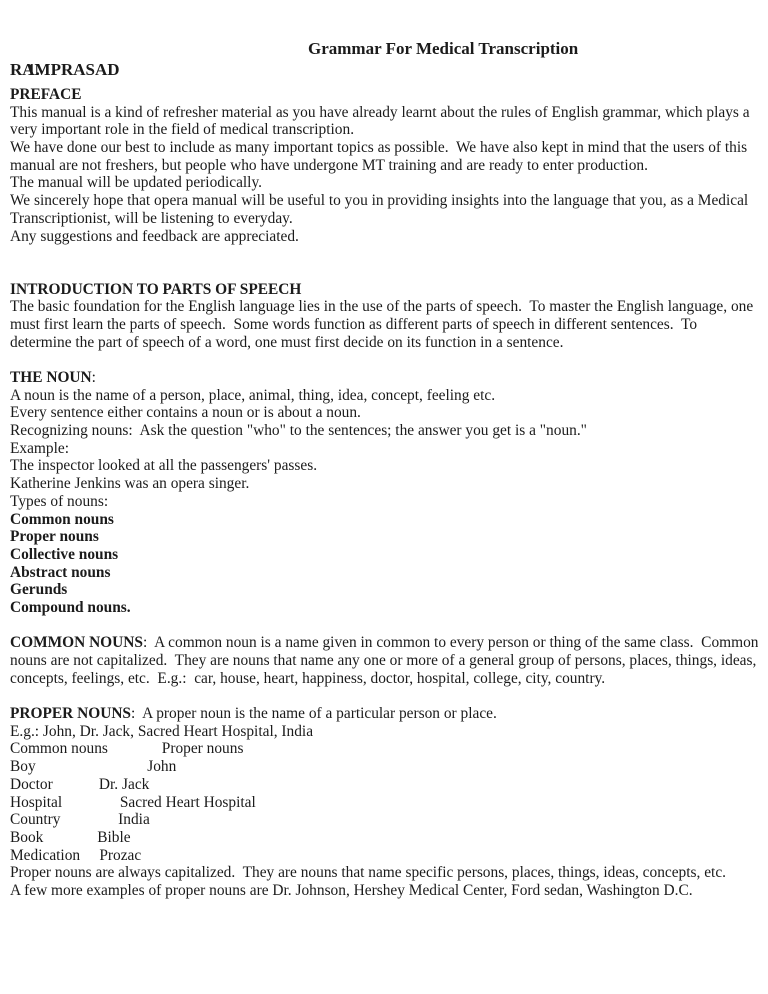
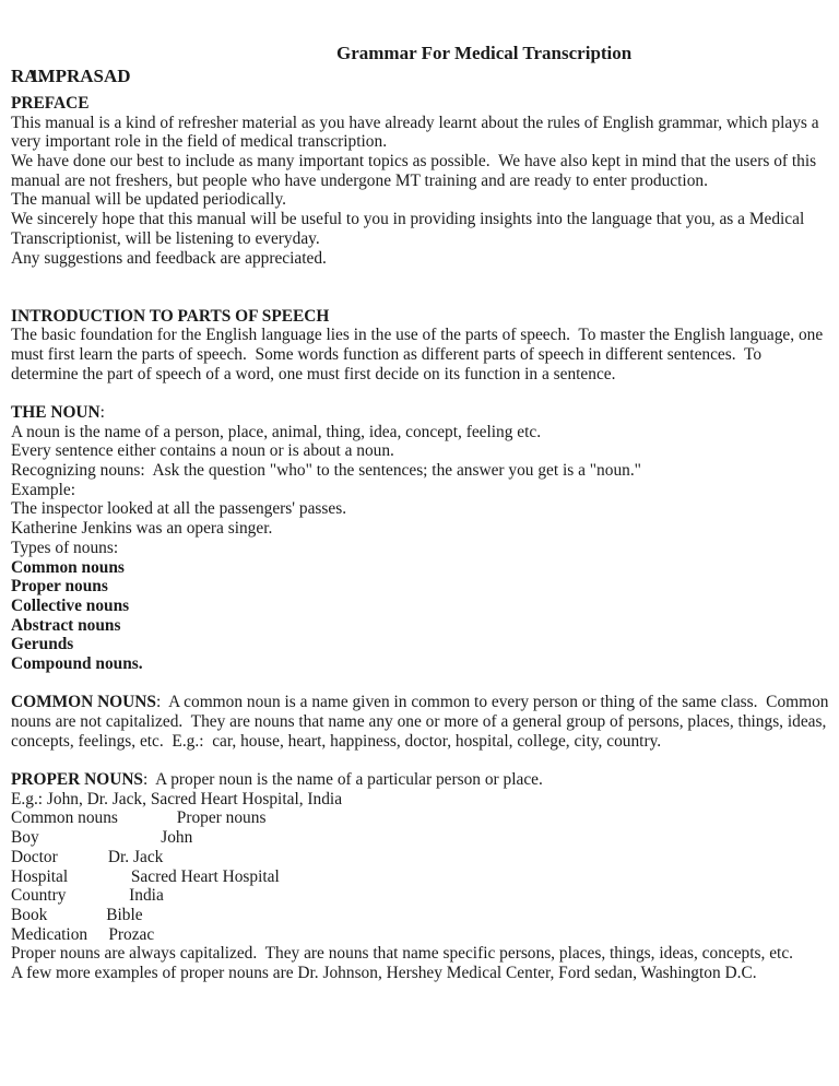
  1.
  Grammar For Medical Transcription
  RAMPRASAD
  PREFACE
  This manual is a kind of refresher material as you have already learnt about the rules of English grammar, which plays a
  very important role in the field of medical transcription.
  We have done our best to include as many important topics as possible. We have also kept in mind that the users of this
  manual are not freshers, but people who have undergone MT training and are ready to enter production.
  The manual will be updated periodically.
- We sincerely hope that opera manual will be useful to you in providing insights into the language that you, as a Medical
+ We sincerely hope that this manual will be useful to you in providing insights into the language that you, as a Medical
  Transcriptionist, will be listening to everyday.
  Any suggestions and feedback are appreciated.
  INTRODUCTION TO PARTS OF SPEECH
  The basic foundation for the English language lies in the use of the parts of speech. To master the English language, one
  must first learn the parts of speech. Some words function as different parts of speech in different sentences. To
  determine the part of speech of a word, one must first decide on its function in a sentence.
  THE NOUN:
  A noun is the name of a person, place, animal, thing, idea, concept, feeling etc.
  Every sentence either contains a noun or is about a noun.
  Recognizing nouns: Ask the question "who" to the sentences; the answer you get is a "noun."
  Example:
  The inspector looked at all the passengers' passes.
  Katherine Jenkins was an opera singer.
  Types of nouns:
  Common nouns
  Proper nouns
  Collective nouns
  Abstract nouns
  Gerunds
  Compound nouns.
  COMMON NOUNS: A common noun is a name given in common to every person or thing of the same class. Common
  nouns are not capitalized. They are nouns that name any one or more of a general group of persons, places, things, ideas,
  concepts, feelings, etc. E.g.: car, house, heart, happiness, doctor, hospital, college, city, country.
  PROPER NOUNS: A proper noun is the name of a particular person or place.
  E.g.: John, Dr. Jack, Sacred Heart Hospital, India
  Common nouns Proper nouns
  Boy John
  Doctor Dr. Jack
  Hospital Sacred Heart Hospital
  Country India
  Book Bible
  Medication Prozac
  Proper nouns are always capitalized. They are nouns that name specific persons, places, things, ideas, concepts, etc.
  A few more examples of proper nouns are Dr. Johnson, Hershey Medical Center, Ford sedan, Washington D.C.
